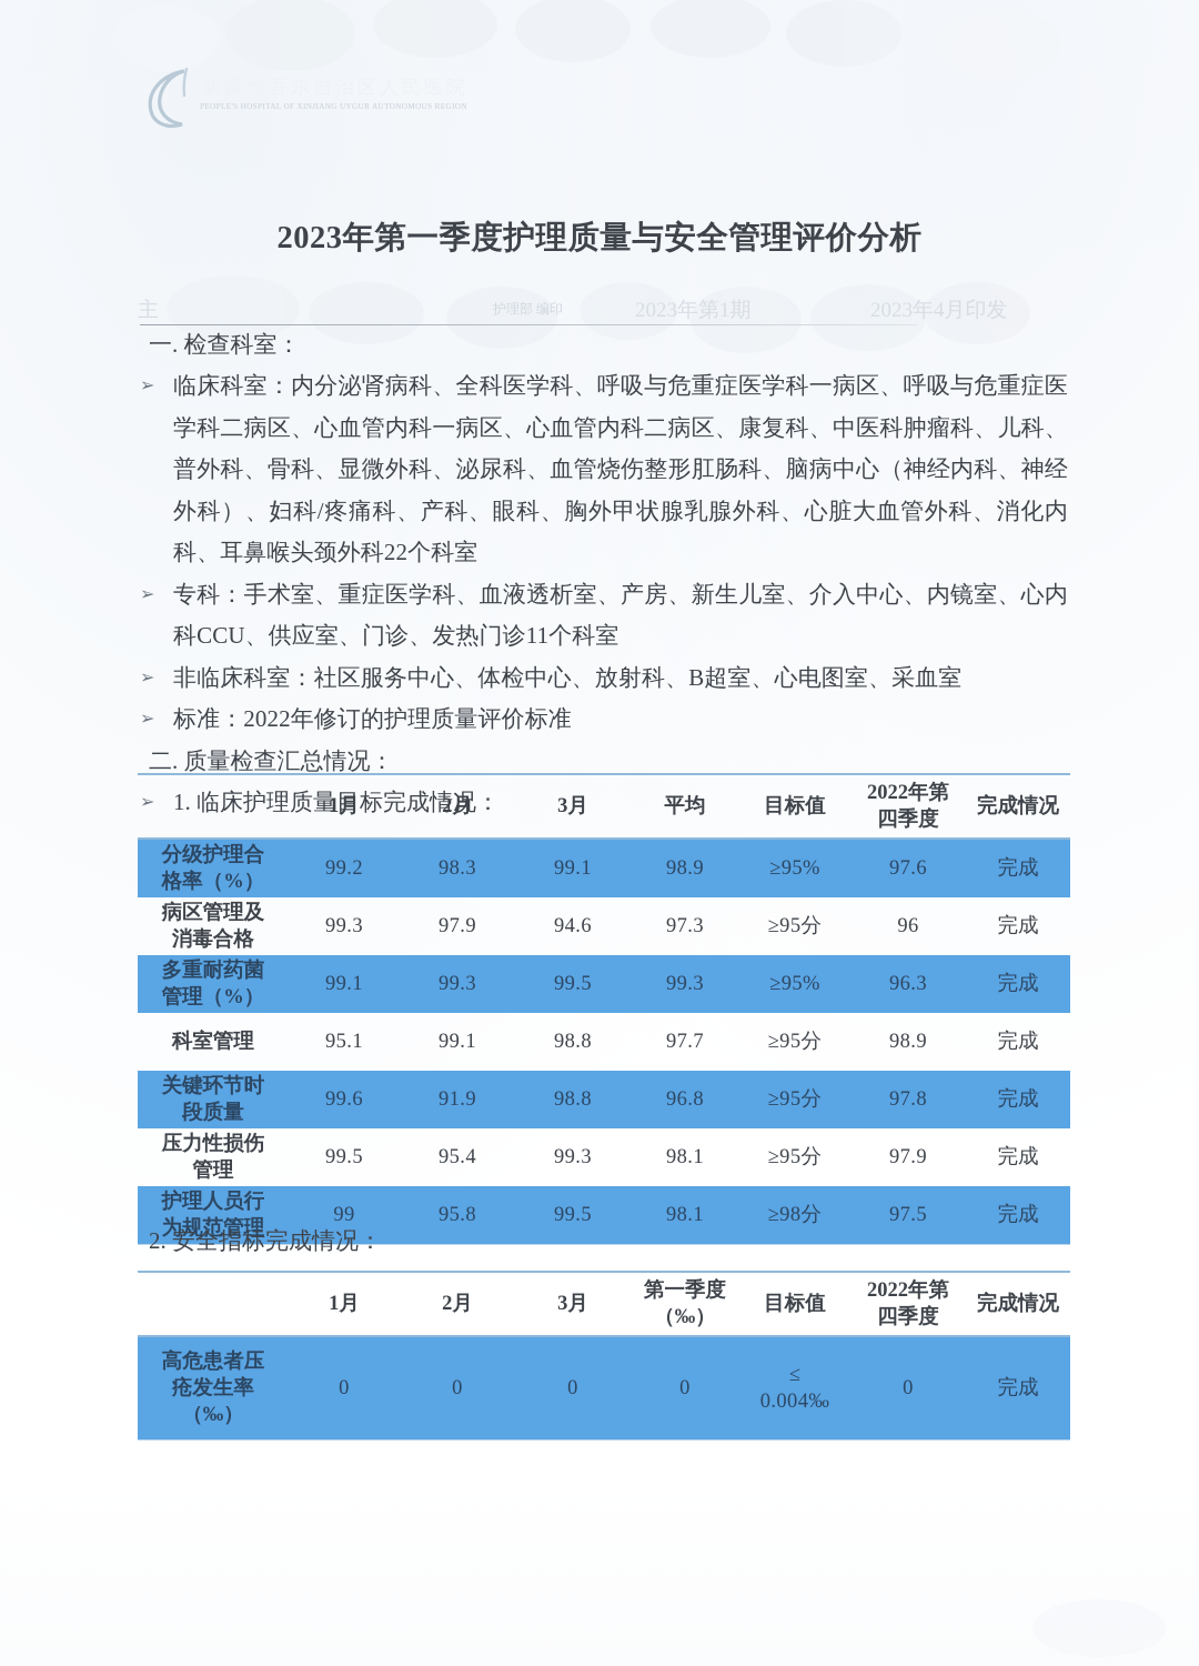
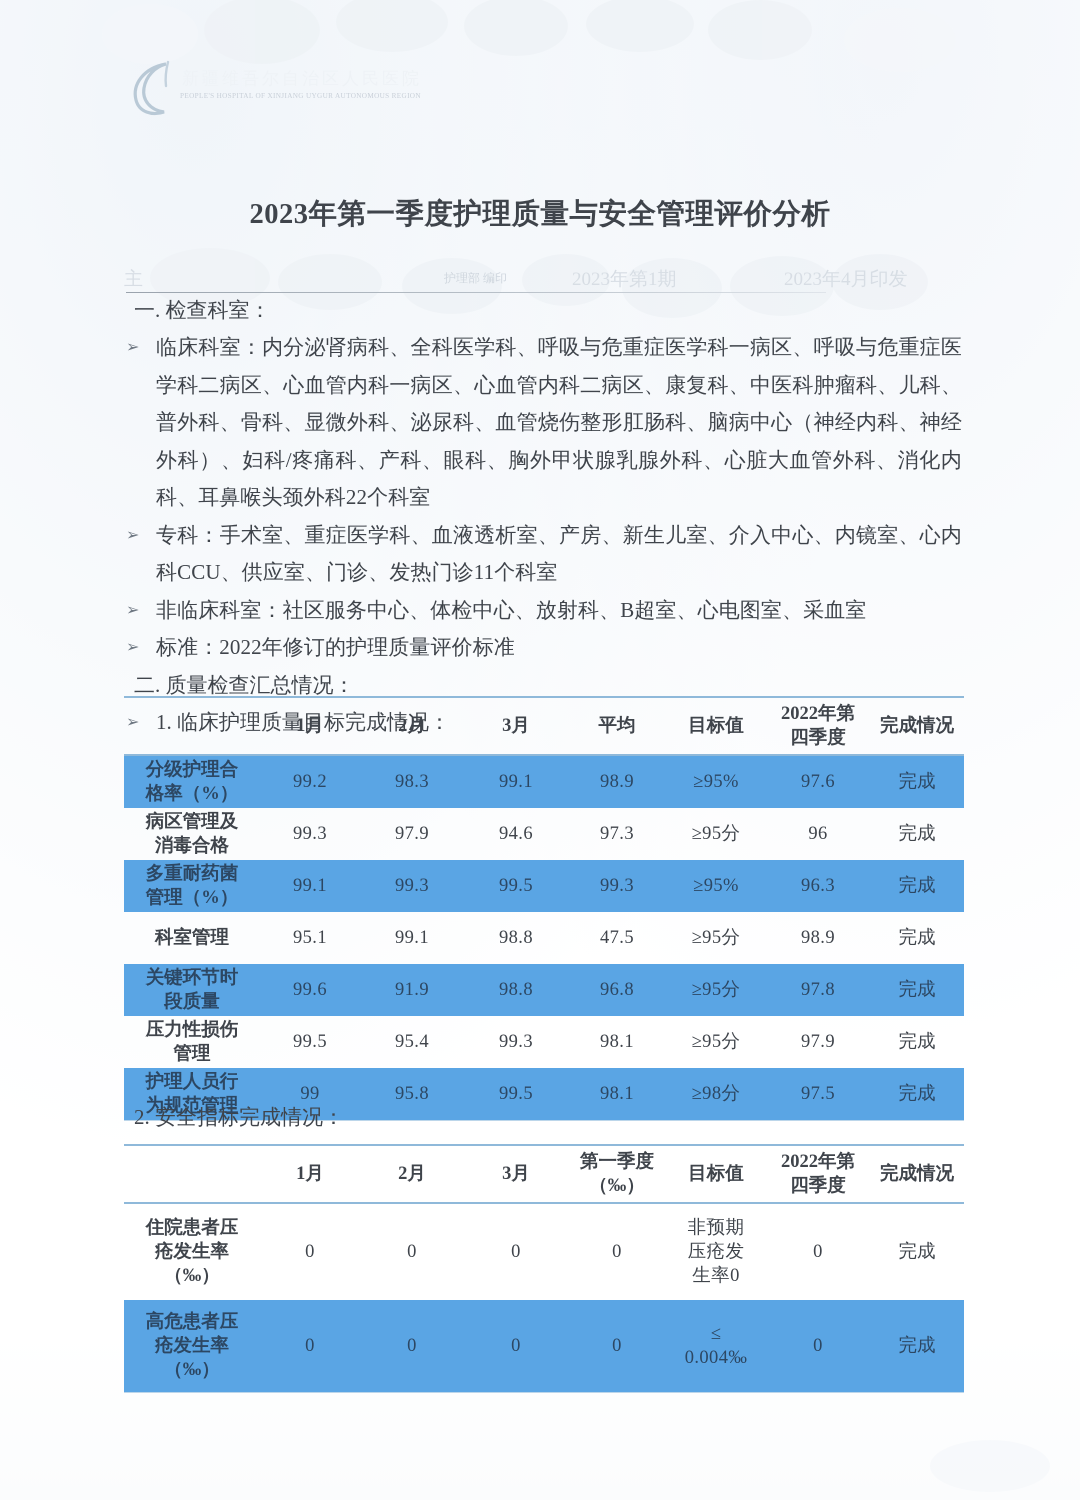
  PEOPLE'S HOSPITAL OF XINJIANG UYGUR AUTONOMOUS REGION
  2023年第一季度护理质量与安全管理评价分析
  主
  护理部 编印
  2023年第1期
  2023年4月印发
  一. 检查科室：
  ➢
  临床科室：内分泌肾病科、全科医学科、呼吸与危重症医学科一病区、呼吸与危重症医学科二病区、心血管内科一病区、心血管内科二病区、康复科、中医科肿瘤科、儿科、普外科、骨科、显微外科、泌尿科、血管烧伤整形肛肠科、脑病中心（神经内科、神经外科）、妇科/疼痛科、产科、眼科、胸外甲状腺乳腺外科、心脏大血管外科、消化内科、耳鼻喉头颈外科22个科室
  ➢
  专科：手术室、重症医学科、血液透析室、产房、新生儿室、介入中心、内镜室、心内科CCU、供应室、门诊、发热门诊11个科室
  ➢
  非临床科室：社区服务中心、体检中心、放射科、B超室、心电图室、采血室
  ➢
  标准：2022年修订的护理质量评价标准
  二. 质量检查汇总情况：
  ➢
  1. 临床护理质量目标完成情况：
  	1月	2月	3月	平均	目标值	2022年第 四季度	完成情况
  分级护理合 格率（%）	99.2	98.3	99.1	98.9	≥95%	97.6	完成
  病区管理及 消毒合格	99.3	97.9	94.6	97.3	≥95分	96	完成
  多重耐药菌 管理（%）	99.1	99.3	99.5	99.3	≥95%	96.3	完成
- 科室管理	95.1	99.1	98.8	97.7	≥95分	98.9	完成
+ 科室管理	95.1	99.1	98.8	47.5	≥95分	98.9	完成
  关键环节时 段质量	99.6	91.9	98.8	96.8	≥95分	97.8	完成
  压力性损伤 管理	99.5	95.4	99.3	98.1	≥95分	97.9	完成
  护理人员行 为规范管理	99	95.8	99.5	98.1	≥98分	97.5	完成
  2. 安全指标完成情况：
  	1月	2月	3月	第一季度 （‰）	目标值	2022年第 四季度	完成情况
+ 住院患者压 疮发生率 （‰）	0	0	0	0	非预期 压疮发 生率0	0	完成
  高危患者压 疮发生率 （‰）	0	0	0	0	≤ 0.004‰	0	完成
